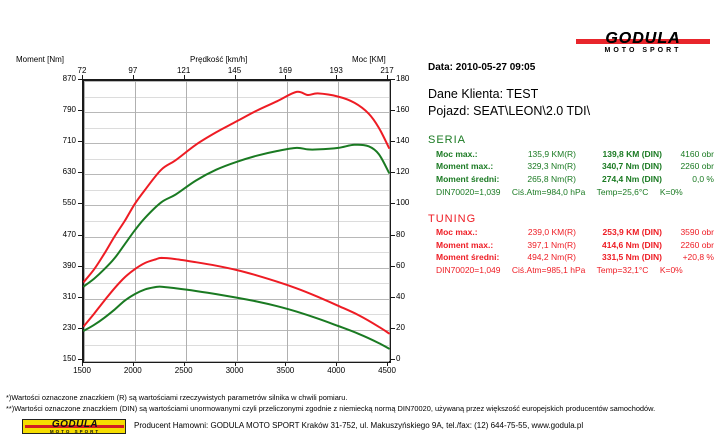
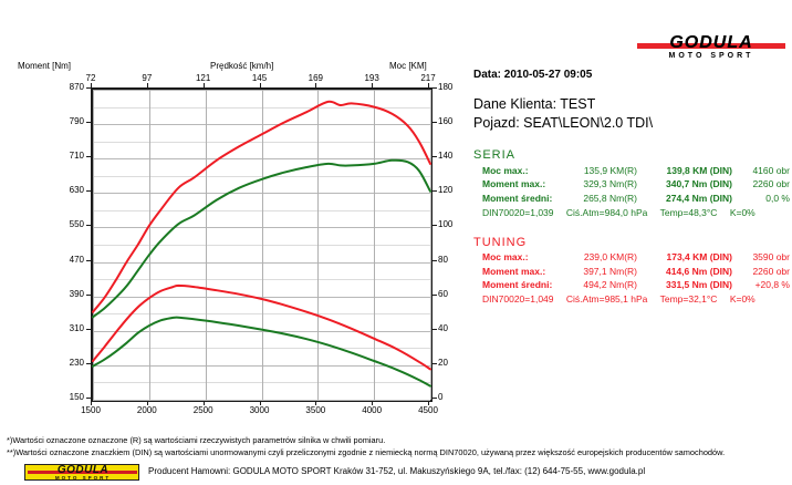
  GODULA
  Moment [Nm]
  Prędkość [km/h]
  Moc [KM]
  150
  230
  310
  390
  470
  550
  630
  710
  790
  870
  0
  20
  40
  60
  80
  100
  120
  140
  160
  180
  72
  97
  121
  145
  169
  193
  217
  1500
  2000
  2500
  3000
  3500
  4000
  4500
  Data: 2010-05-27 09:05
  Dane Klienta: TEST
  Pojazd: SEAT\LEON\2.0 TDI\
  SERIA
  Moc max.:
  135,9 KM(R)
  139,8 KM (DIN)
  4160 obr
  Moment max.:
  329,3 Nm(R)
  340,7 Nm (DIN)
  2260 obr
  Moment średni:
  265,8 Nm(R)
  274,4 Nm (DIN)
  0,0 %
- DIN70020=1,039 Ciś.Atm=984,0 hPa Temp=25,6°C K=0%
+ DIN70020=1,039 Ciś.Atm=984,0 hPa Temp=48,3°C K=0%
  TUNING
  Moc max.:
  239,0 KM(R)
- 253,9 KM (DIN)
+ 173,4 KM (DIN)
  3590 obr
  Moment max.:
  397,1 Nm(R)
  414,6 Nm (DIN)
  2260 obr
  Moment średni:
  494,2 Nm(R)
  331,5 Nm (DIN)
  +20,8 %
  DIN70020=1,049 Ciś.Atm=985,1 hPa Temp=32,1°C K=0%
- *)Wartości oznaczone znaczkiem (R) są wartościami rzeczywistych parametrów silnika w chwili pomiaru.
+ *)Wartości oznaczone oznaczone (R) są wartościami rzeczywistych parametrów silnika w chwili pomiaru.
  **)Wartości oznaczone znaczkiem (DIN) są wartościami unormowanymi czyli przeliczonymi zgodnie z niemiecką normą DIN70020, używaną przez większość europejskich producentów samochodów.
  GODULA
  Producent Hamowni: GODULA MOTO SPORT Kraków 31-752, ul. Makuszyńskiego 9A, tel./fax: (12) 644-75-55, www.godula.pl
